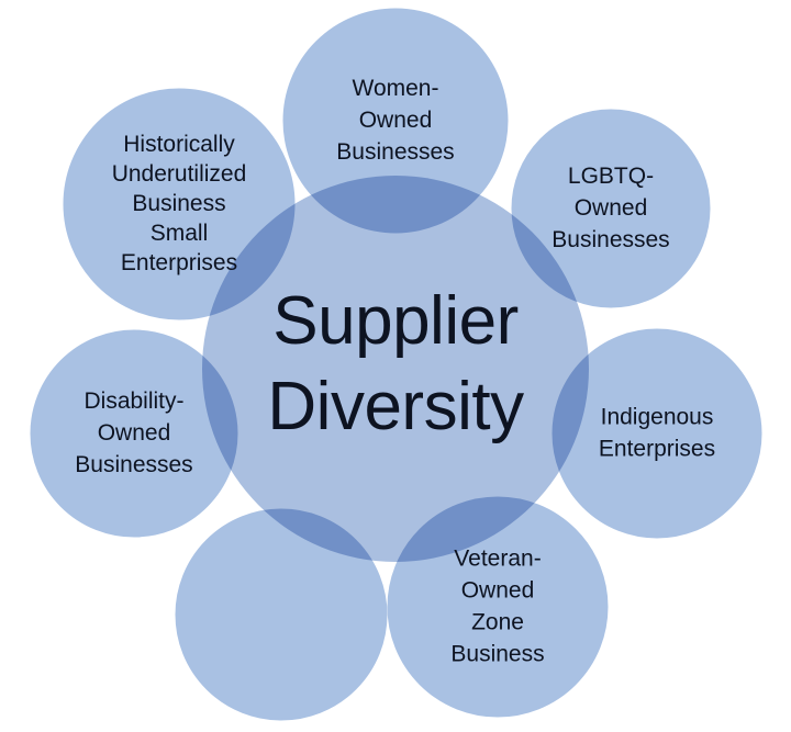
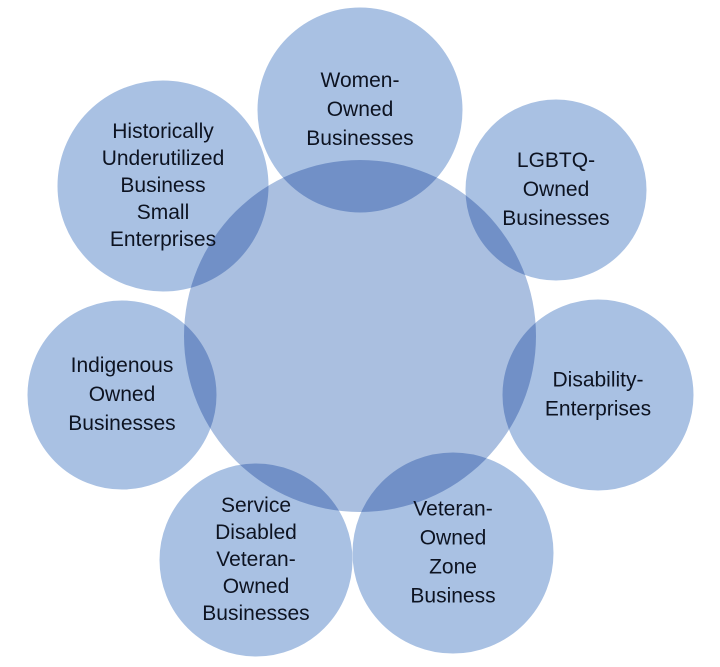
- Supplier Diversity
  Women- Owned Businesses
  LGBTQ- Owned Businesses
- Indigenous Enterprises
+ Disability- Enterprises
  Veteran- Owned Zone Business
+ Service Disabled Veteran- Owned Businesses
- Disability- Owned Businesses
+ Indigenous Owned Businesses
  Historically Underutilized Business Small Enterprises
